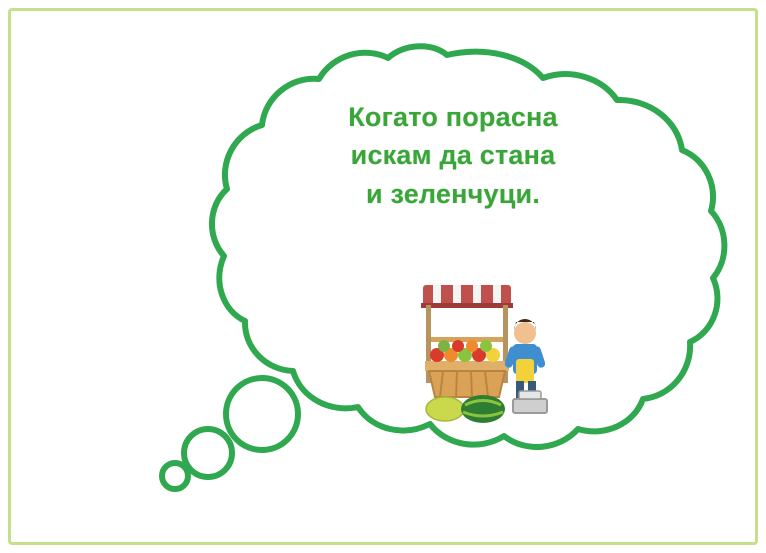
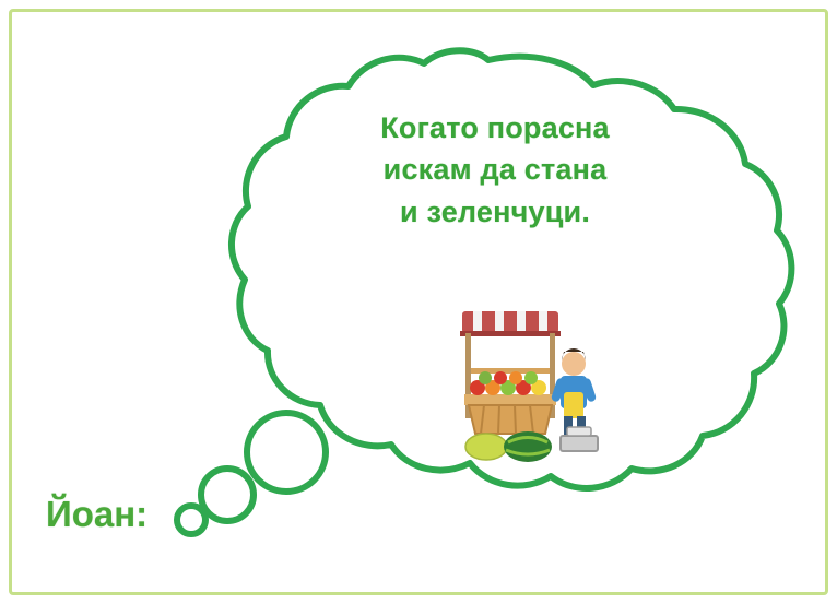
  Когато порасна
  искам да стана
  и зеленчуци.
+ Йоан:
